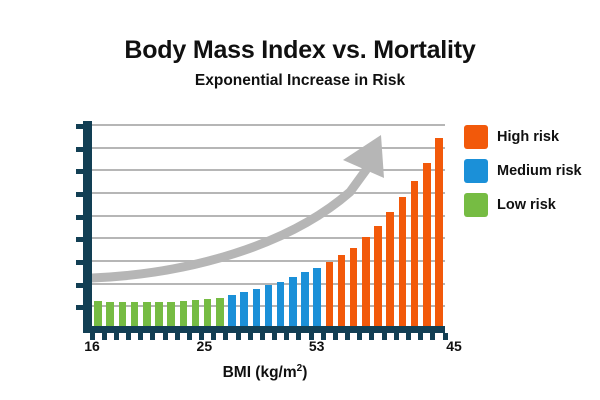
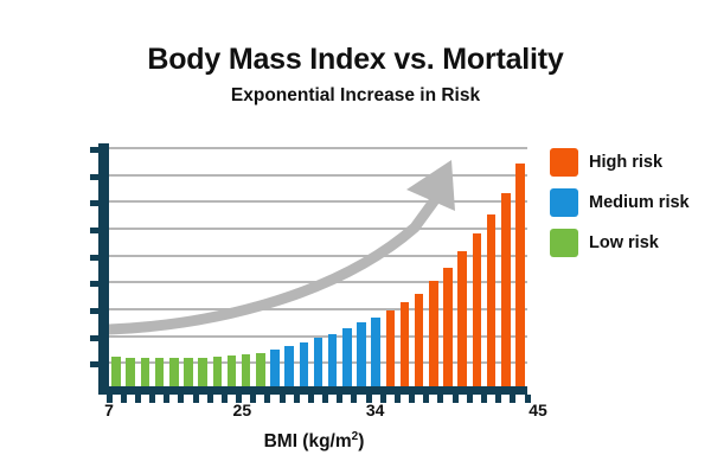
  Body Mass Index vs. Mortality
  Exponential Increase in Risk
  BMI (kg/m2)
- 16
+ 7
  25
- 53
+ 34
  45
  High risk
  Medium risk
  Low risk
